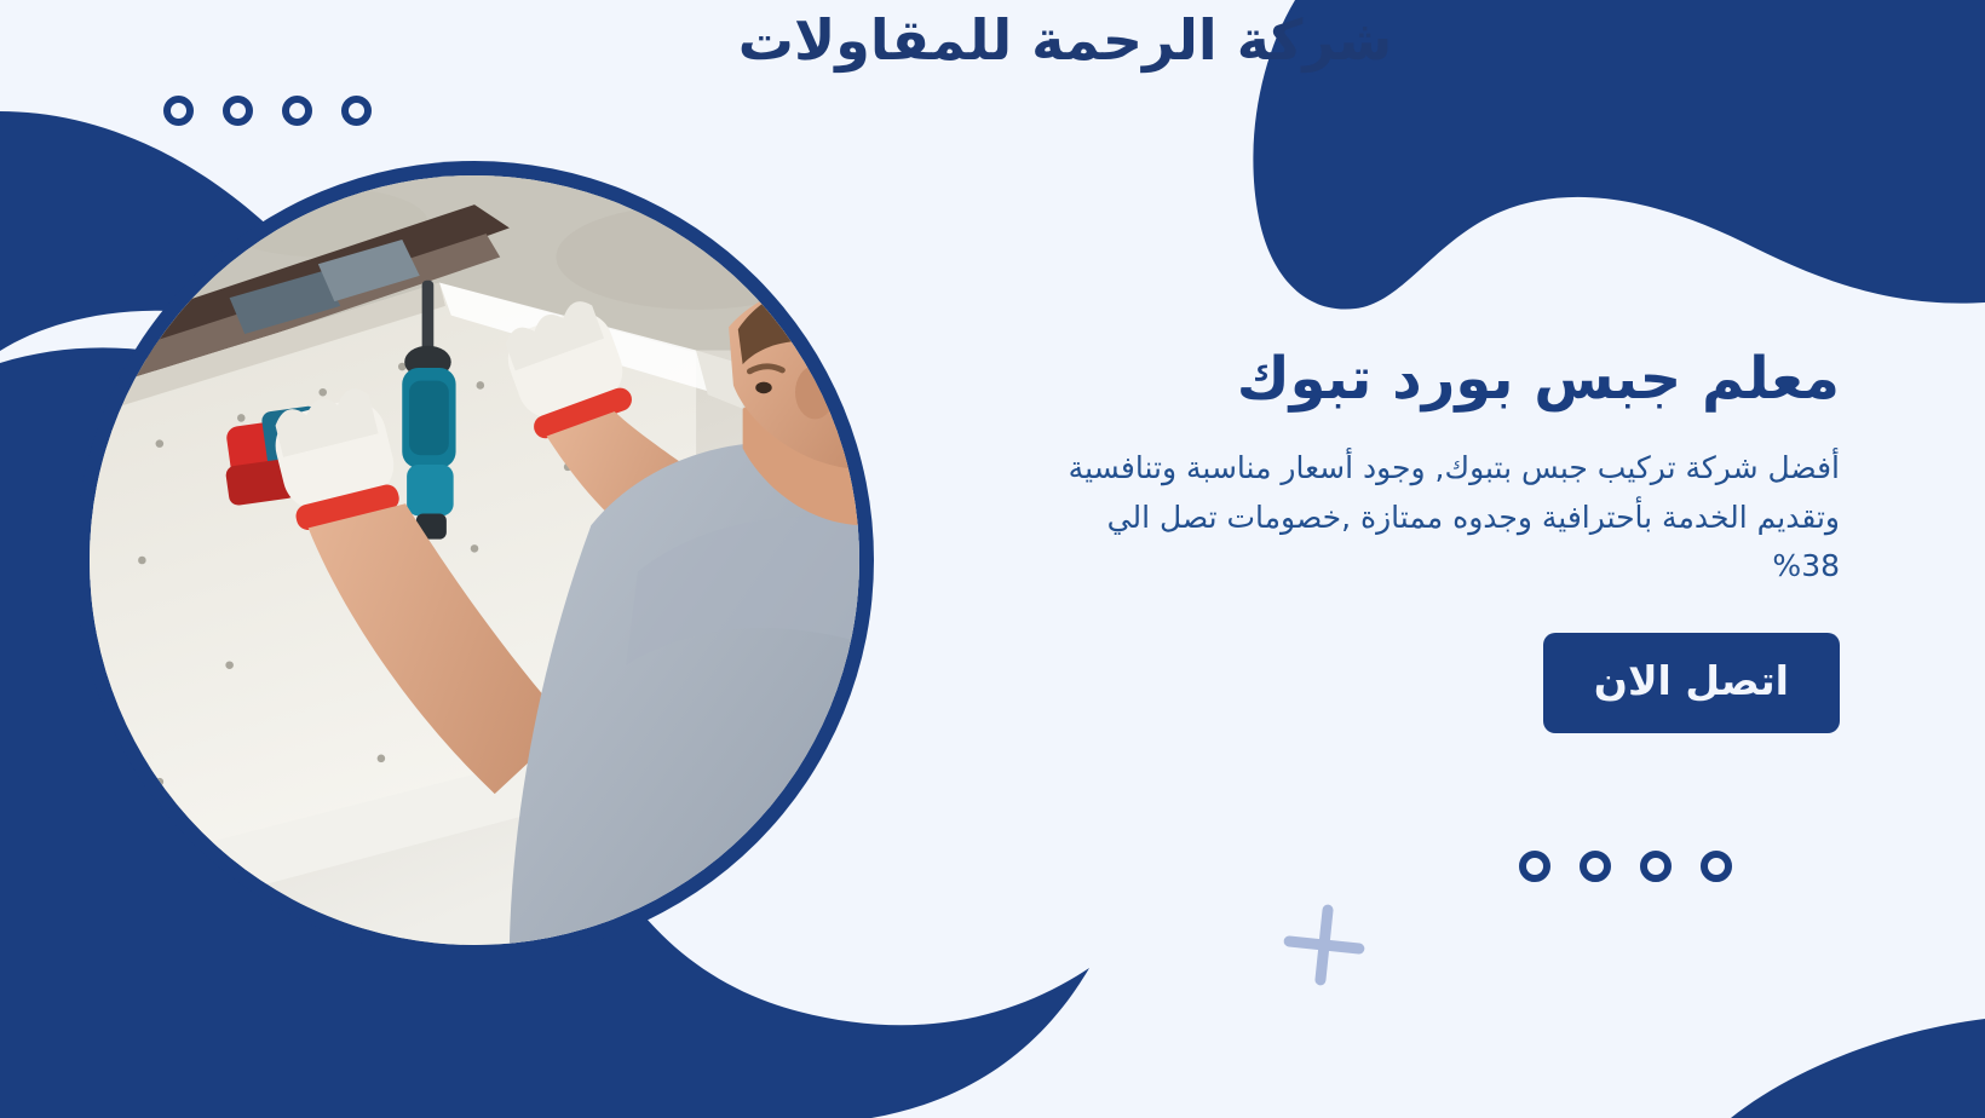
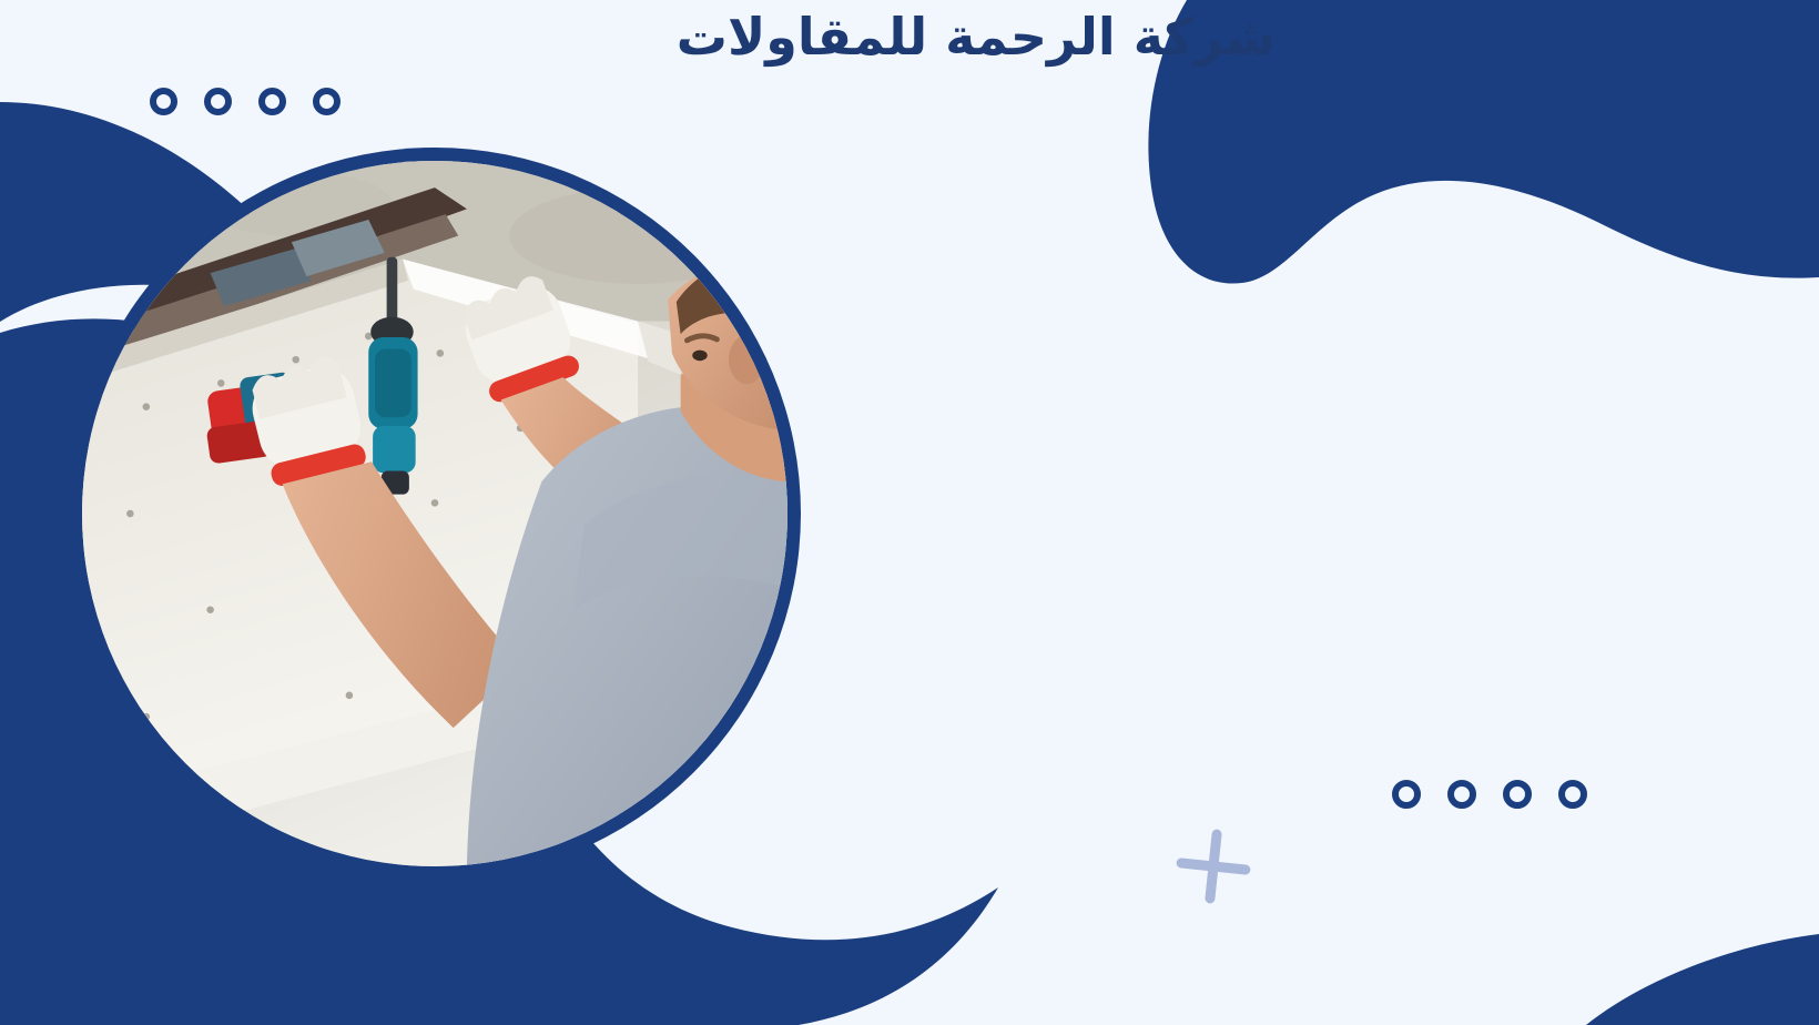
  كة الرحمة للمقاولات
- معلم جبس بورد تبوك
- أفضل شركة تركيب جبس بتبوك, وجود أسعار مناسبة وتنافسية وتقديم الخدمة بأحترافية وجدوه ممتازة ,خصومات تصل الي 38%
- اتصل الان
